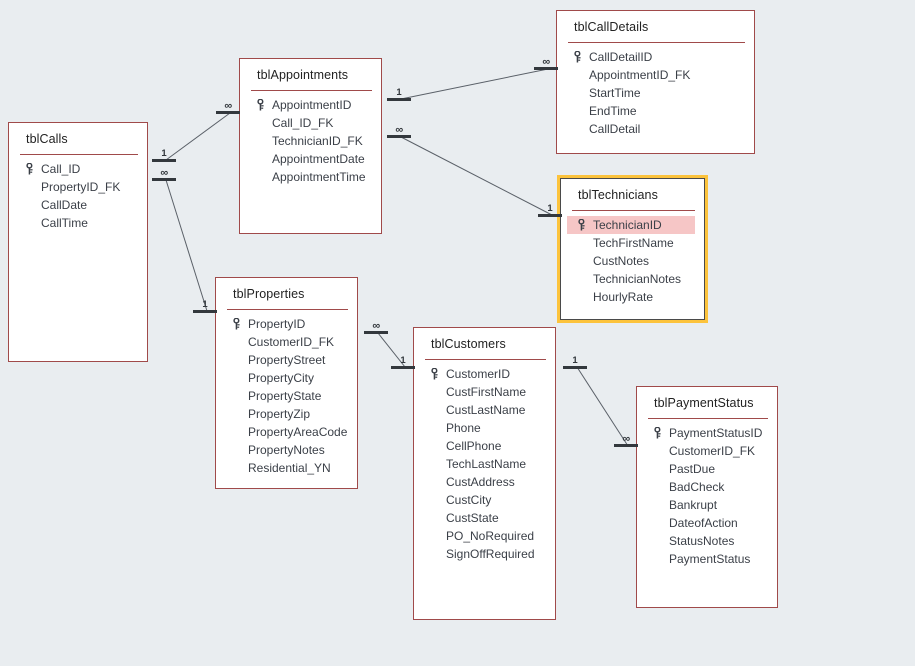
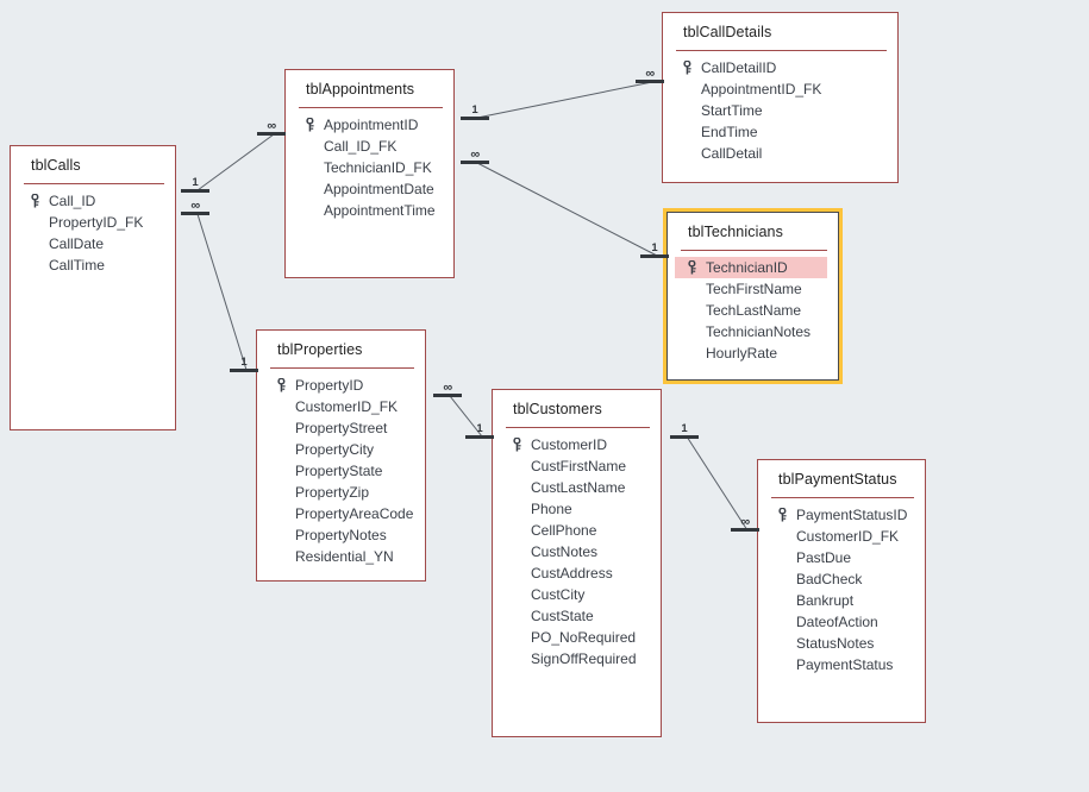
  tblCalls
  Call_ID
  PropertyID_FK
  CallDate
  CallTime
  tblAppointments
  AppointmentID
  Call_ID_FK
  TechnicianID_FK
  AppointmentDate
  AppointmentTime
  tblCallDetails
  CallDetailID
  AppointmentID_FK
  StartTime
  EndTime
  CallDetail
  tblTechnicians
  TechnicianID
  TechFirstName
- CustNotes
+ TechLastName
  TechnicianNotes
  HourlyRate
  tblProperties
  PropertyID
  CustomerID_FK
  PropertyStreet
  PropertyCity
  PropertyState
  PropertyZip
  PropertyAreaCode
  PropertyNotes
  Residential_YN
  tblCustomers
  CustomerID
  CustFirstName
  CustLastName
  Phone
  CellPhone
- TechLastName
+ CustNotes
  CustAddress
  CustCity
  CustState
  PO_NoRequired
  SignOffRequired
  tblPaymentStatus
  PaymentStatusID
  CustomerID_FK
  PastDue
  BadCheck
  Bankrupt
  DateofAction
  StatusNotes
  PaymentStatus
  1
  ∞
  ∞
  1
  1
  ∞
  ∞
  1
  ∞
  1
  1
  ∞
